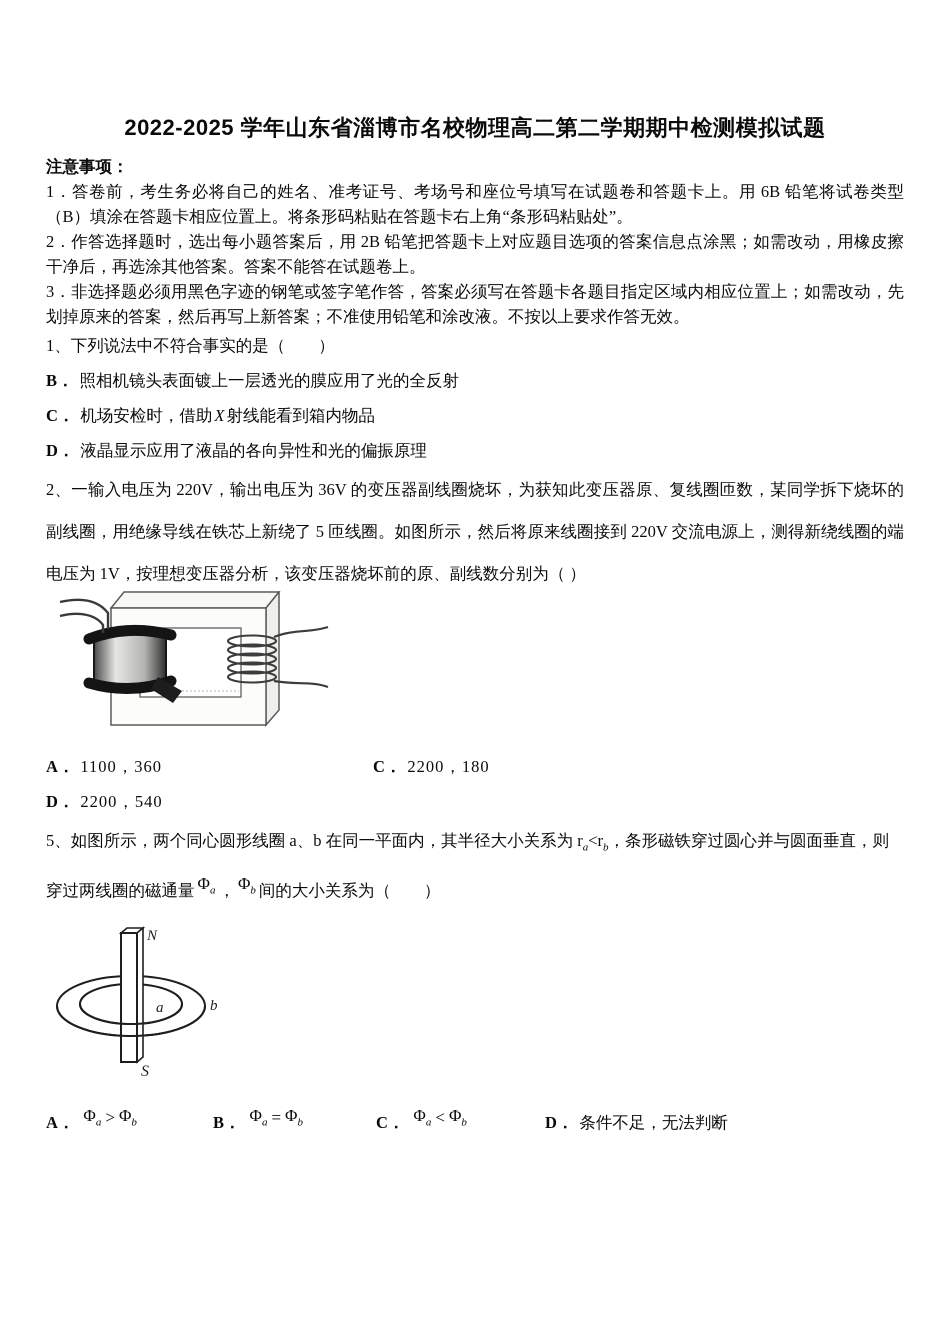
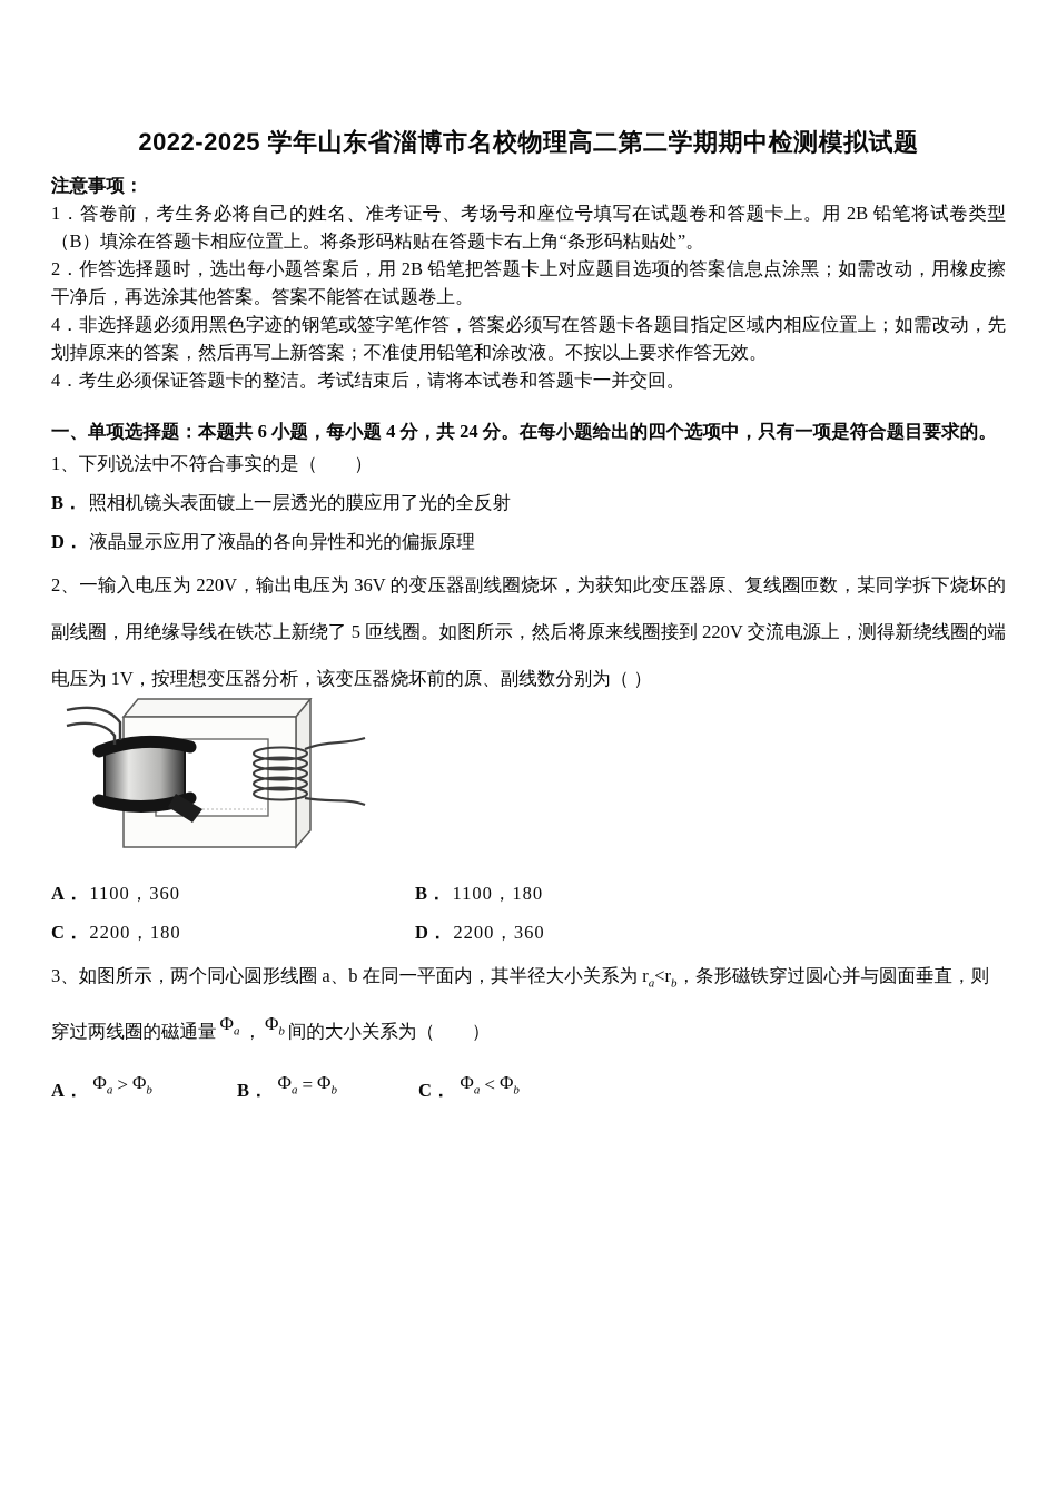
  2022-2025 学年山东省淄博市名校物理高二第二学期期中检测模拟试题
  注意事项：
- 1．答卷前，考生务必将自己的姓名、准考证号、考场号和座位号填写在试题卷和答题卡上。用 6B 铅笔将试卷类型（B）填涂在答题卡相应位置上。将条形码粘贴在答题卡右上角“条形码粘贴处”。
+ 1．答卷前，考生务必将自己的姓名、准考证号、考场号和座位号填写在试题卷和答题卡上。用 2B 铅笔将试卷类型（B）填涂在答题卡相应位置上。将条形码粘贴在答题卡右上角“条形码粘贴处”。
  2．作答选择题时，选出每小题答案后，用 2B 铅笔把答题卡上对应题目选项的答案信息点涂黑；如需改动，用橡皮擦干净后，再选涂其他答案。答案不能答在试题卷上。
- 3．非选择题必须用黑色字迹的钢笔或签字笔作答，答案必须写在答题卡各题目指定区域内相应位置上；如需改动，先划掉原来的答案，然后再写上新答案；不准使用铅笔和涂改液。不按以上要求作答无效。
+ 4．非选择题必须用黑色字迹的钢笔或签字笔作答，答案必须写在答题卡各题目指定区域内相应位置上；如需改动，先划掉原来的答案，然后再写上新答案；不准使用铅笔和涂改液。不按以上要求作答无效。
+ 4．考生必须保证答题卡的整洁。考试结束后，请将本试卷和答题卡一并交回。
+ 一、单项选择题：本题共 6 小题，每小题 4 分，共 24 分。在每小题给出的四个选项中，只有一项是符合题目要求的。
  1、下列说法中不符合事实的是（ ）
  B． 照相机镜头表面镀上一层透光的膜应用了光的全反射
- C． 机场安检时，借助X射线能看到箱内物品
  D． 液晶显示应用了液晶的各向异性和光的偏振原理
  2、一输入电压为 220V，输出电压为 36V 的变压器副线圈烧坏，为获知此变压器原、复线圈匝数，某同学拆下烧坏的副线圈，用绝缘导线在铁芯上新绕了 5 匝线圈。如图所示，然后将原来线圈接到 220V 交流电源上，测得新绕线圈的端电压为 1V，按理想变压器分析，该变压器烧坏前的原、副线数分别为（ ）
  A． 1100，360
+ B． 1100，180
  C． 2200，180
- D． 2200，540
+ D． 2200，360
- 5、如图所示，两个同心圆形线圈 a、b 在同一平面内，其半径大小关系为 ra<rb，条形磁铁穿过圆心并与圆面垂直，则
+ 3、如图所示，两个同心圆形线圈 a、b 在同一平面内，其半径大小关系为 ra<rb，条形磁铁穿过圆心并与圆面垂直，则
  穿过两线圈的磁通量 Φa ， Φb 间的大小关系为（ ）
- N
- S
- a
- b
  A． Φa > Φb
  B． Φa = Φb
  C． Φa < Φb
- D． 条件不足，无法判断
